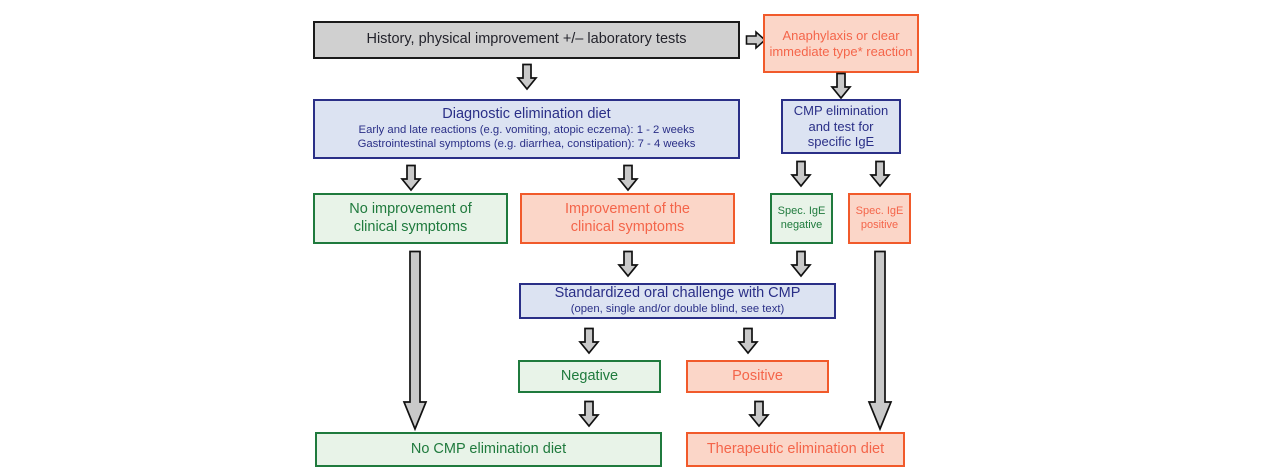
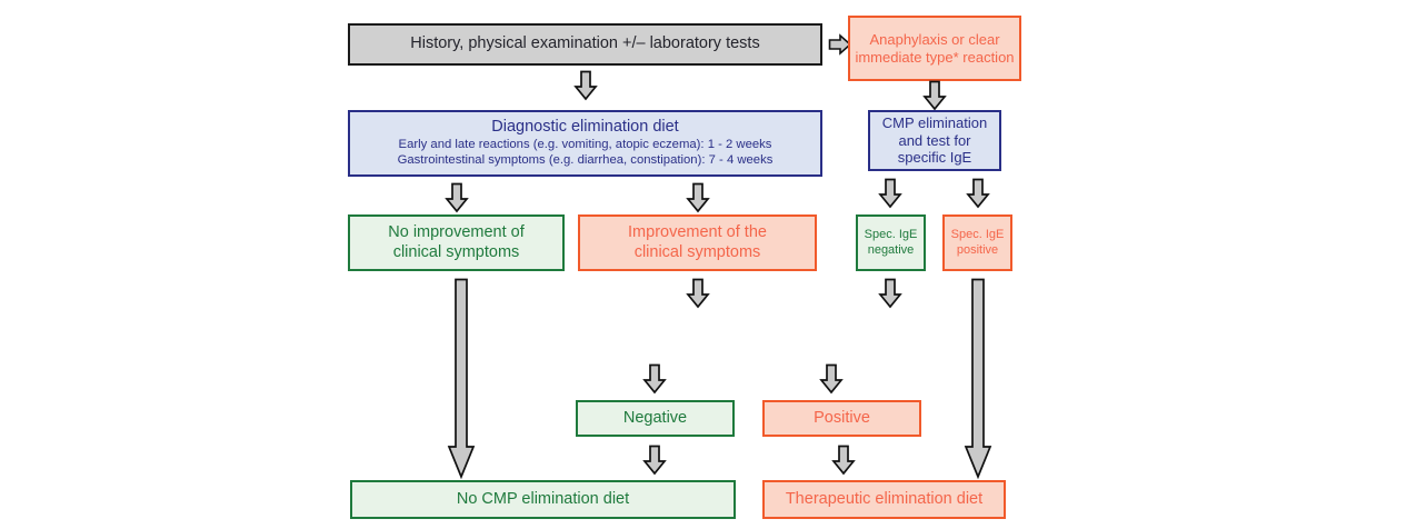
- History, physical improvement +/– laboratory tests
+ History, physical examination +/– laboratory tests
  Anaphylaxis or clear
  immediate type* reaction
  Diagnostic elimination diet
  Early and late reactions (e.g. vomiting, atopic eczema): 1 - 2 weeks
  Gastrointestinal symptoms (e.g. diarrhea, constipation): 7 - 4 weeks
  CMP elimination
  and test for
  specific IgE
  No improvement of
  clinical symptoms
  Improvement of the
  clinical symptoms
  Spec. IgE
  negative
  Spec. IgE
  positive
- Standardized oral challenge with CMP
- (open, single and/or double blind, see text)
  Negative
  Positive
  No CMP elimination diet
  Therapeutic elimination diet
